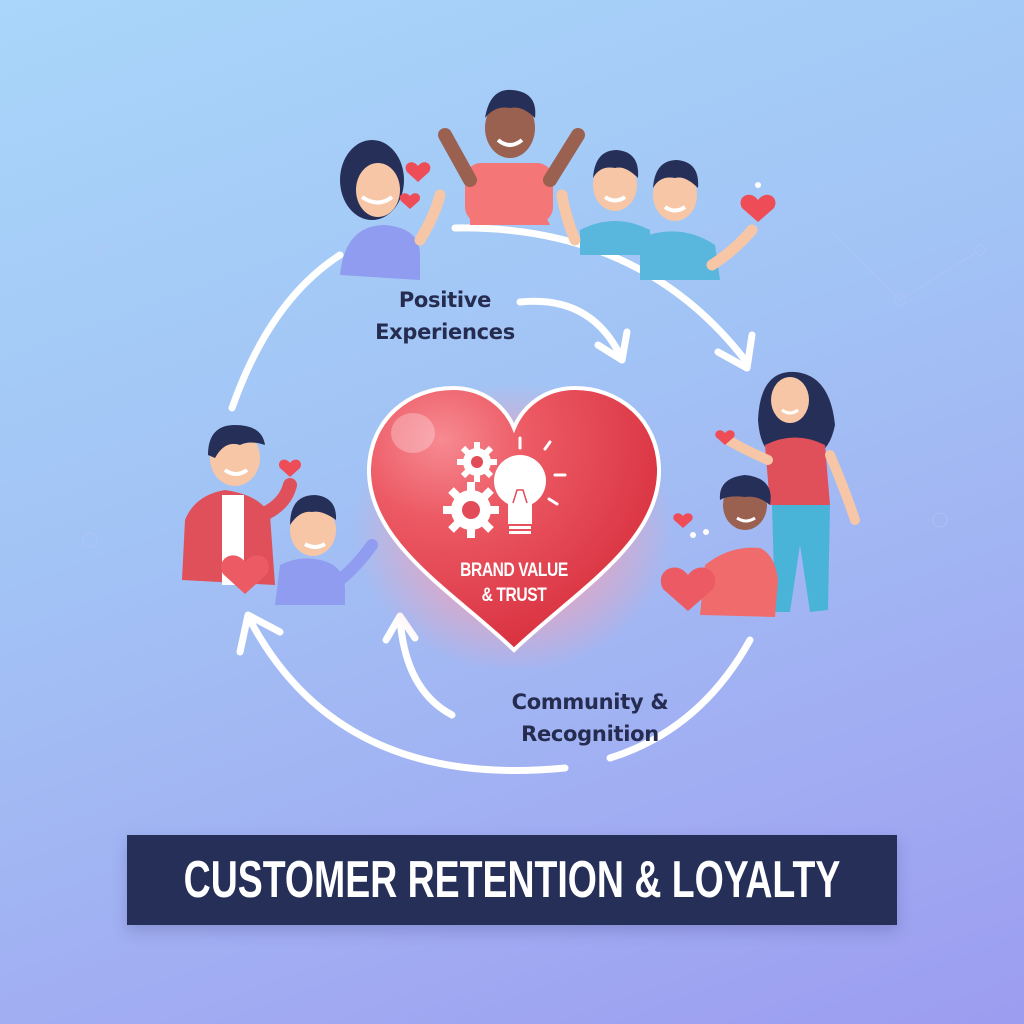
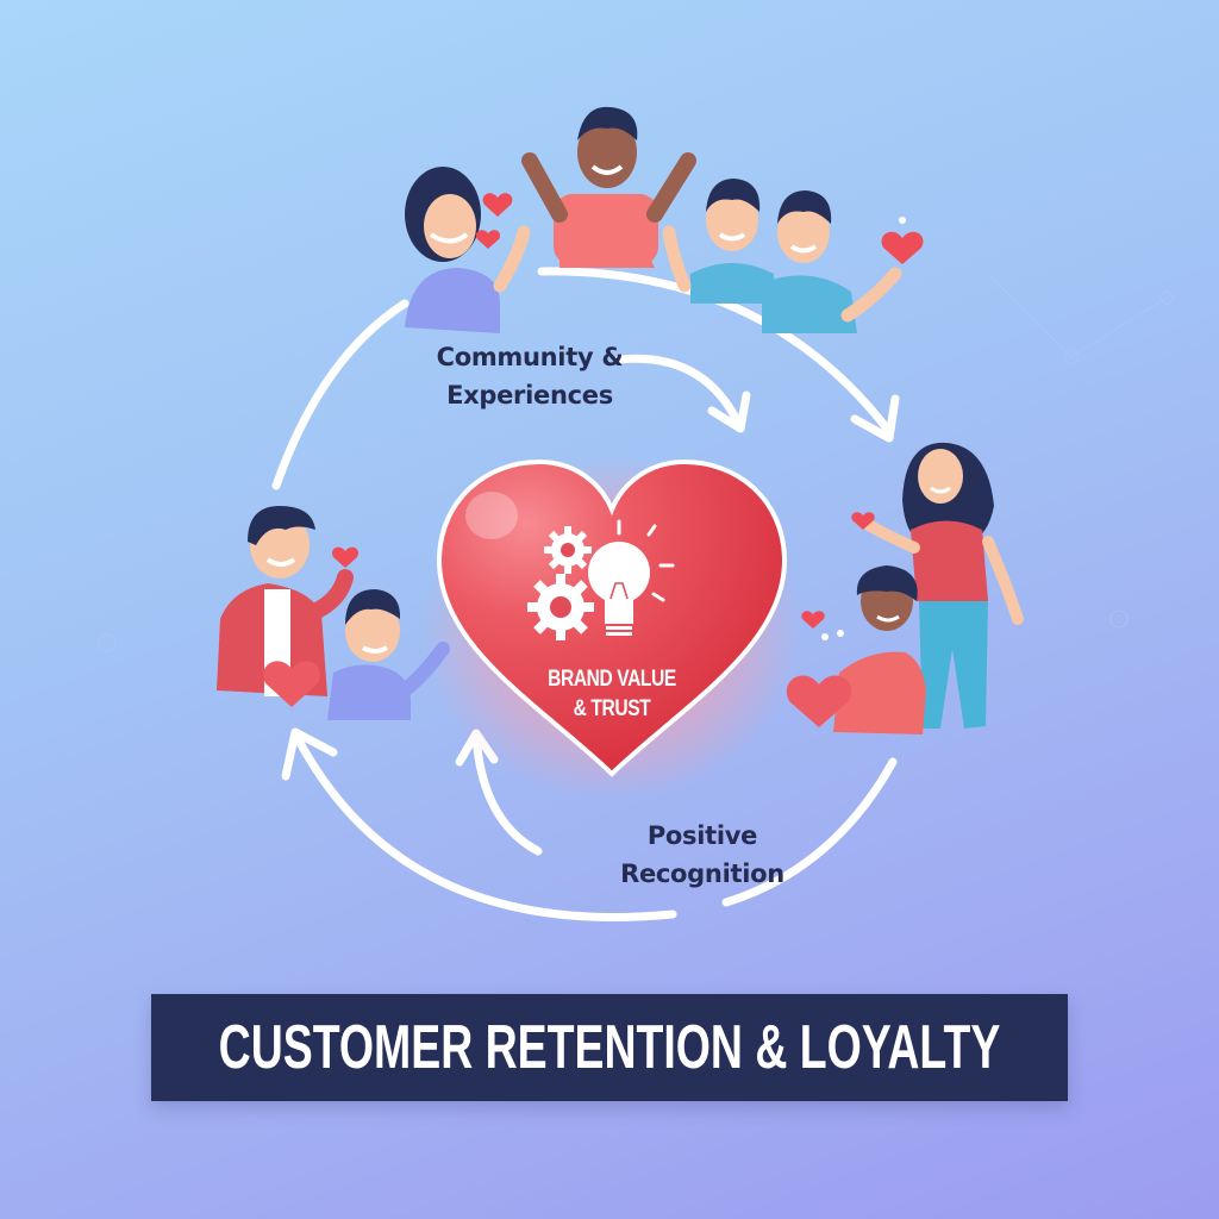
  BRAND VALUE
  & TRUST
- Positive
+ Community &
  Experiences
- Community &
+ Positive
  Recognition
  CUSTOMER RETENTION & LOYALTY
